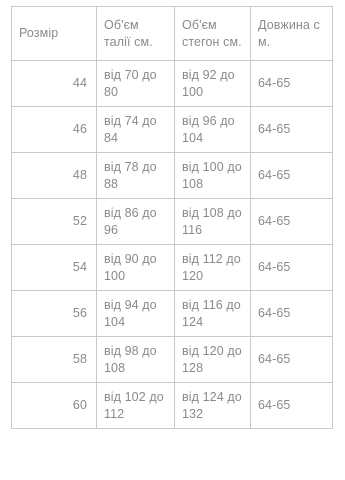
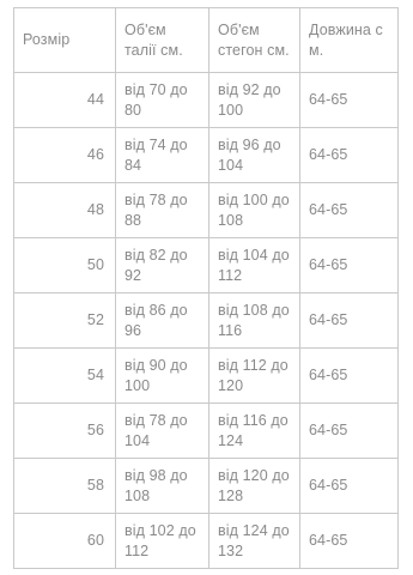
  Розмір	Об'єм талії см.	Об'єм стегон см.	Довжина с м.
  44	від 70 до 80	від 92 до 100	64-65
  46	від 74 до 84	від 96 до 104	64-65
  48	від 78 до 88	від 100 до 108	64-65
+ 50	від 82 до 92	від 104 до 112	64-65
  52	від 86 до 96	від 108 до 116	64-65
  54	від 90 до 100	від 112 до 120	64-65
- 56	від 94 до 104	від 116 до 124	64-65
+ 56	від 78 до 104	від 116 до 124	64-65
  58	від 98 до 108	від 120 до 128	64-65
  60	від 102 до 112	від 124 до 132	64-65
